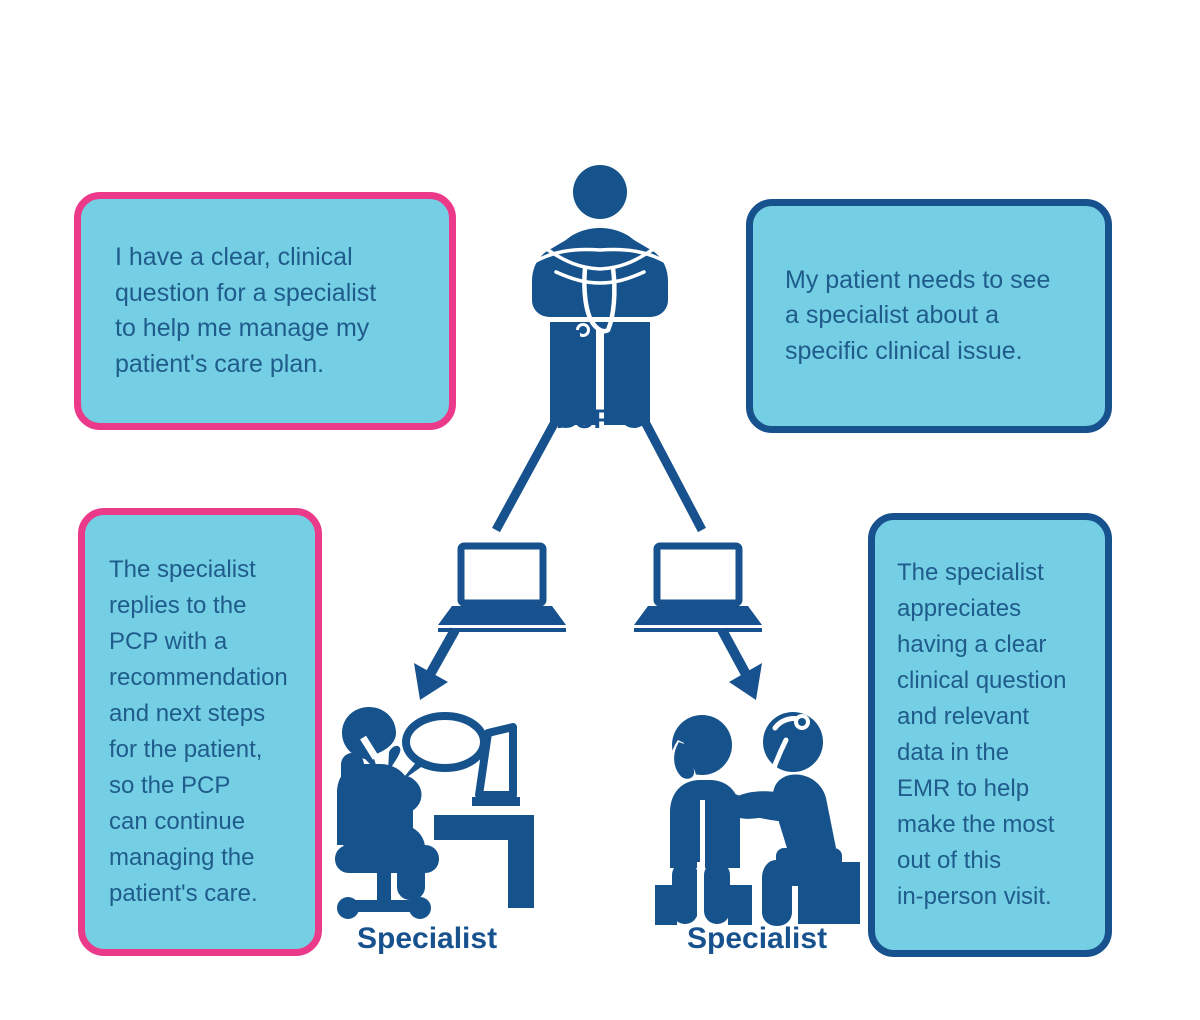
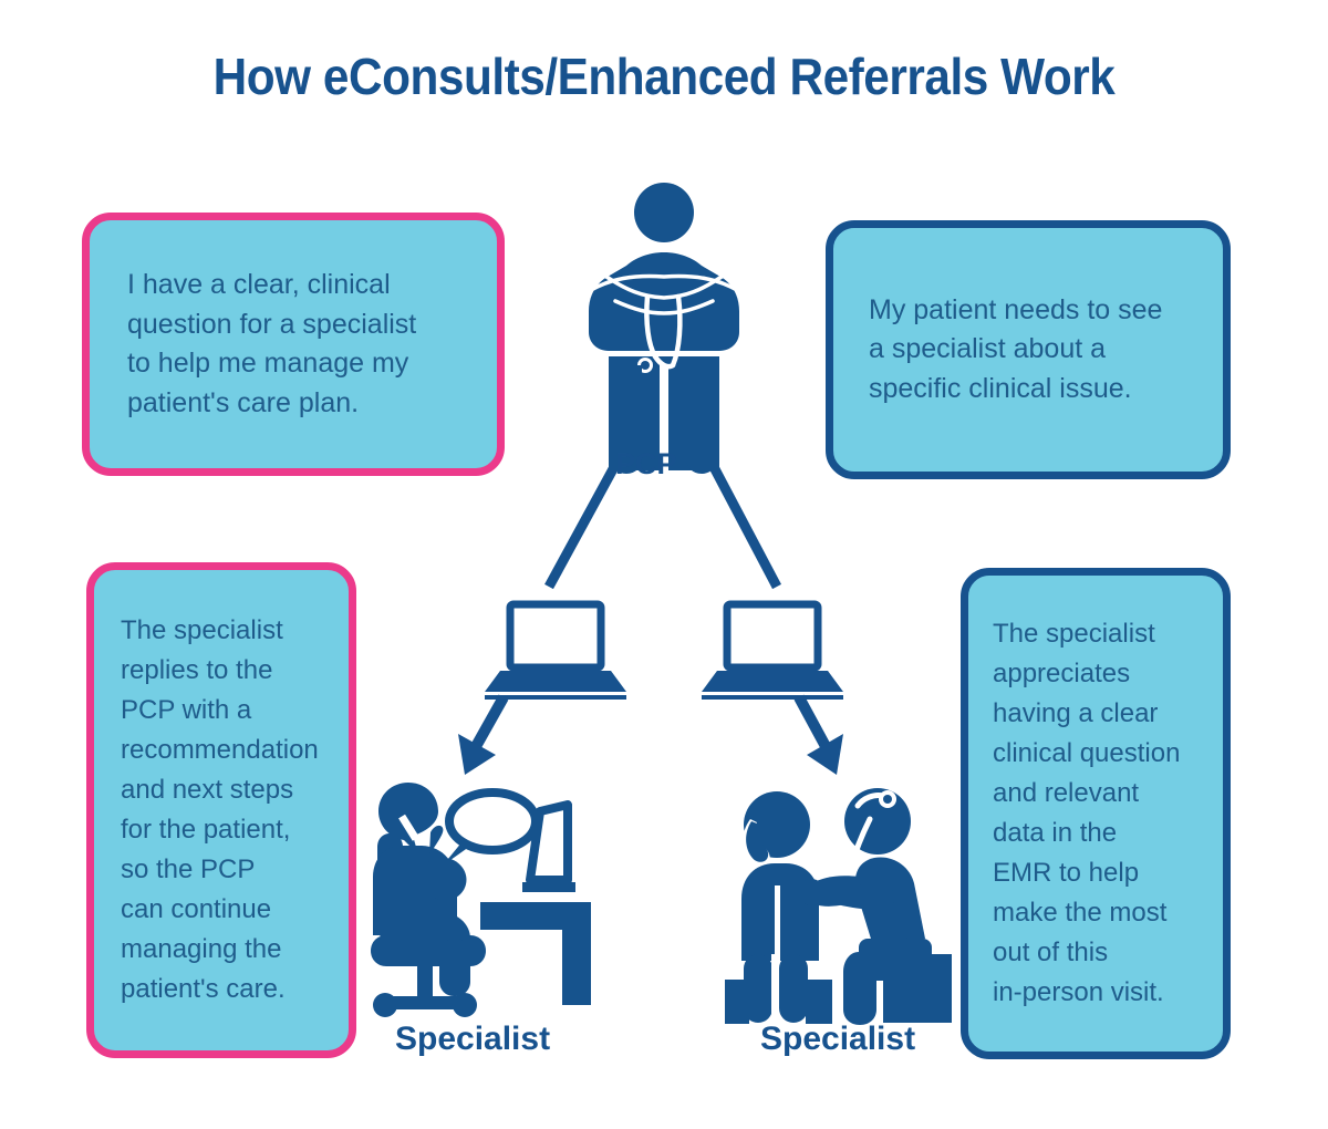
+ How eConsults/Enhanced Referrals Work
  I have a clear, clinical
  question for a specialist
  to help me manage my
  patient's care plan.
  My patient needs to see
  a specialist about a
  specific clinical issue.
  The specialist
  replies to the
  PCP with a
  recommendation
  and next steps
  for the patient,
  so the PCP
  can continue
  managing the
  patient's care.
  The specialist
  appreciates
  having a clear
  clinical question
  and relevant
  data in the
  EMR to help
  make the most
  out of this
  in-person visit.
  PCP
  Specialist
  Specialist
